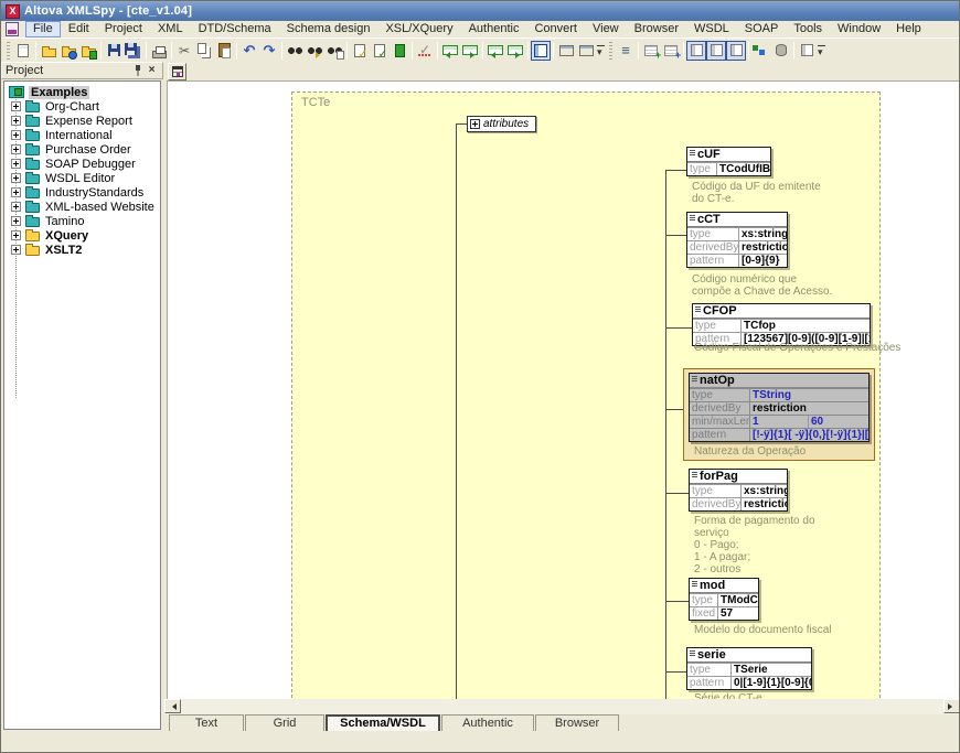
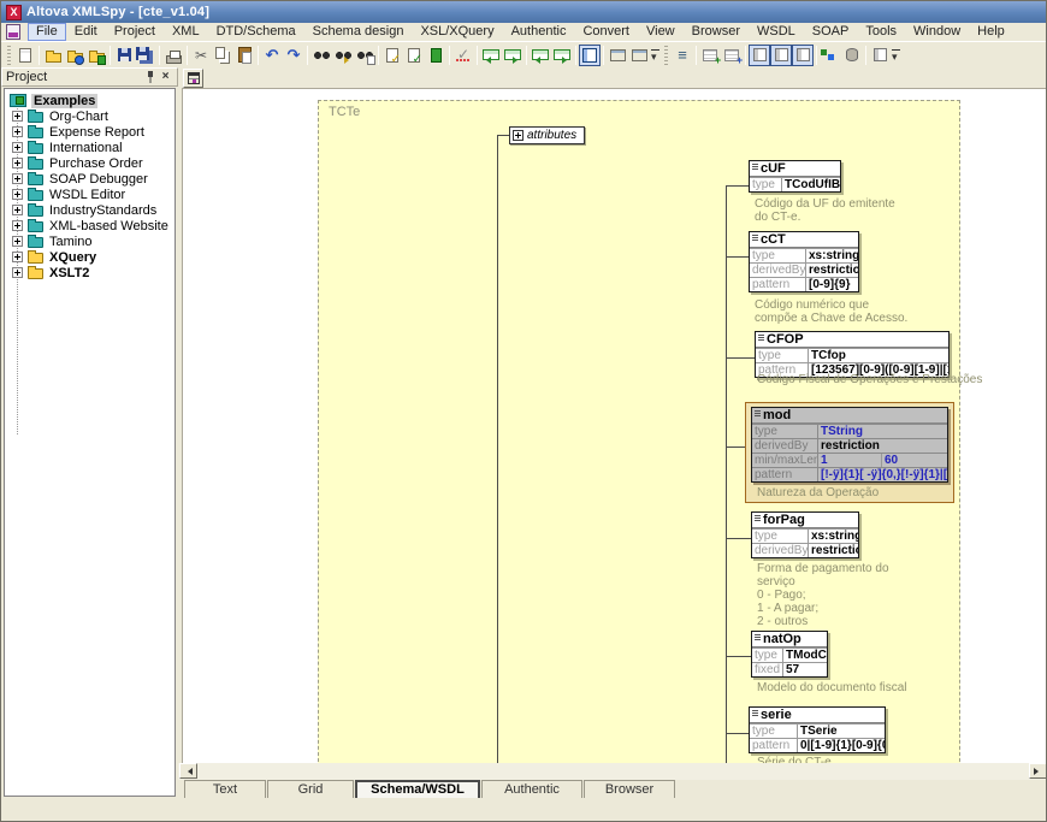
  X
  Altova XMLSpy - [cte_v1.04]
  File
  Edit
  Project
  XML
  DTD/Schema
  Schema design
  XSL/XQuery
  Authentic
  Convert
  View
  Browser
  WSDL
  SOAP
  Tools
  Window
  Help
  Project
  ×
  Examples
  Org-Chart
  Expense Report
  International
  Purchase Order
  SOAP Debugger
  WSDL Editor
  IndustryStandards
  XML-based Website
  Tamino
  XQuery
  XSLT2
  TCTe
  attributes
  cUF
  type
  TCodUfIB
  Código da UF do emitente
  do CT-e.
  cCT
  type
  xs:string
  derivedBy
  restrictio
  pattern
  [0-9]{9}
  Código numérico que
  compõe a Chave de Acesso.
  CFOP
  type
  TCfop
  pattern
  [123567][0-9]([0-9][1-9]|[
  Código Fiscal de Operações e Prestações
- natOp
+ mod
  type
  TString
  derivedBy
  restriction
  min/maxLen
  1
  60
  pattern
  [!-ÿ]{1}[ -ÿ]{0,}[!-ÿ]{1}|[
  Natureza da Operação
  forPag
  type
  xs:strin
  derivedBy
  restricti
  Forma de pagamento do
  serviço
  0 - Pago;
  1 - A pagar;
  2 - outros
- mod
+ natOp
  type
  TModC
  fixed
  57
  Modelo do documento fiscal
  serie
  type
  TSerie
  pattern
  0|[1-9]{1}[0-9]{
  Text
  Grid
  Schema/WSDL
  Authentic
  Browser
